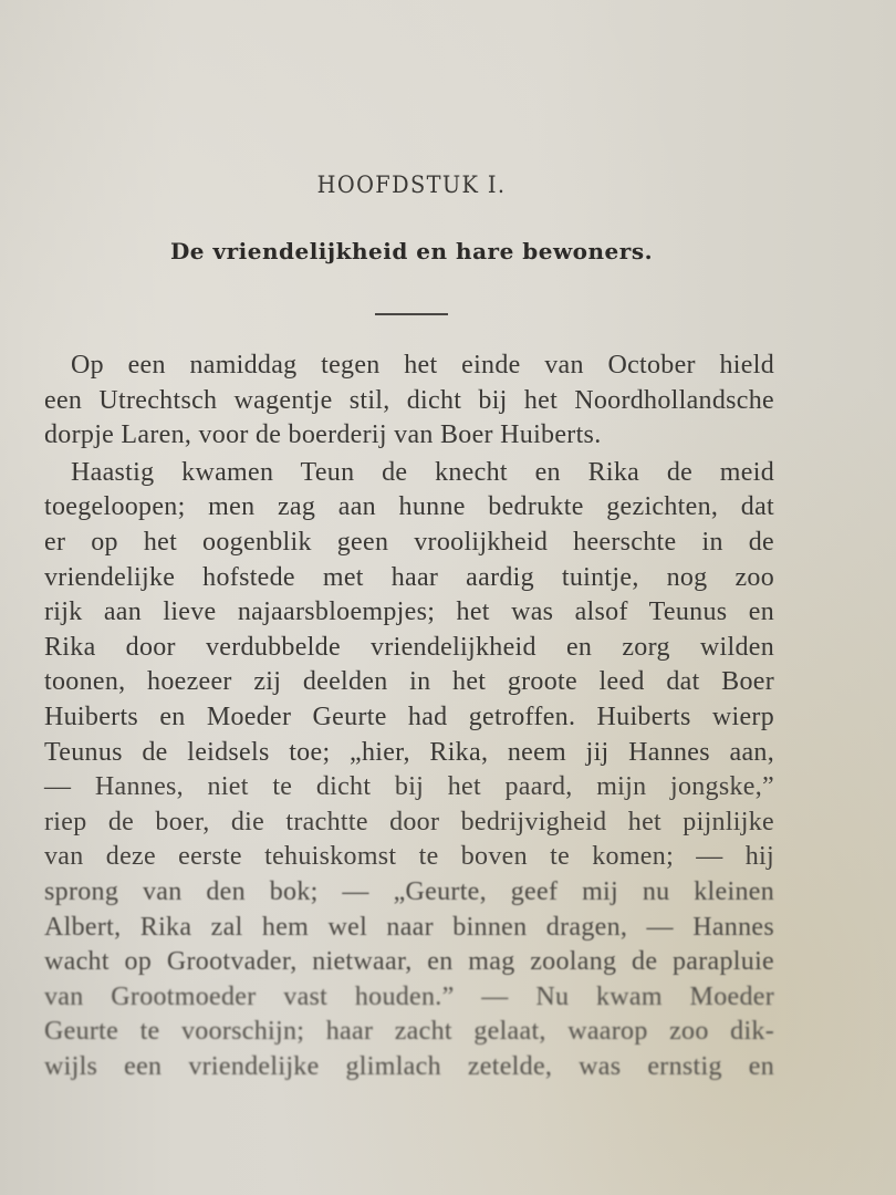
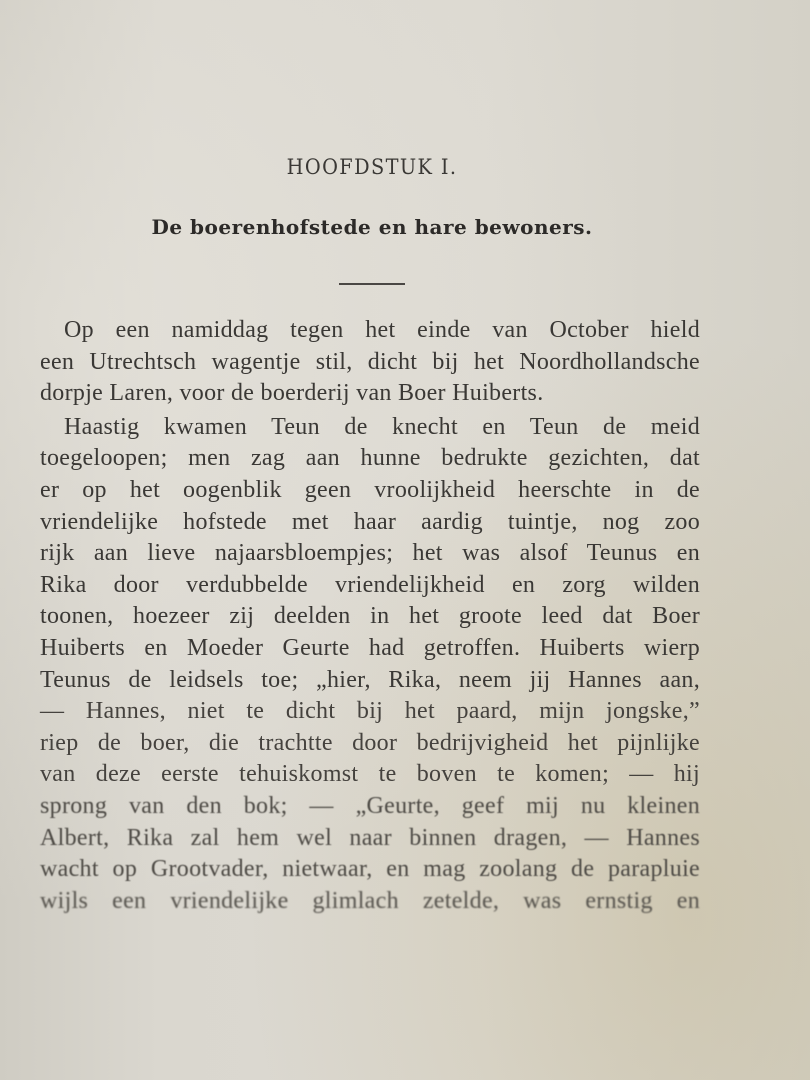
  HOOFDSTUK I.
- De vriendelijkheid en hare bewoners.
+ De boerenhofstede en hare bewoners.
  Op een namiddag tegen het einde van October hield
  een Utrechtsch wagentje stil, dicht bij het Noordhollandsche
  dorpje Laren, voor de boerderij van Boer Huiberts.
- Haastig kwamen Teun de knecht en Rika de meid
+ Haastig kwamen Teun de knecht en Teun de meid
  toegeloopen; men zag aan hunne bedrukte gezichten, dat
  er op het oogenblik geen vroolijkheid heerschte in de
  vriendelijke hofstede met haar aardig tuintje, nog zoo
  rijk aan lieve najaarsbloempjes; het was alsof Teunus en
  Rika door verdubbelde vriendelijkheid en zorg wilden
  toonen, hoezeer zij deelden in het groote leed dat Boer
  Huiberts en Moeder Geurte had getroffen. Huiberts wierp
  Teunus de leidsels toe; „hier, Rika, neem jij Hannes aan,
  — Hannes, niet te dicht bij het paard, mijn jongske,”
  riep de boer, die trachtte door bedrijvigheid het pijnlijke
  van deze eerste tehuiskomst te boven te komen; — hij
  sprong van den bok; — „Geurte, geef mij nu kleinen
  Albert, Rika zal hem wel naar binnen dragen, — Hannes
  wacht op Grootvader, nietwaar, en mag zoolang de parapluie
- van Grootmoeder vast houden.” — Nu kwam Moeder
- Geurte te voorschijn; haar zacht gelaat, waarop zoo dik-
  wijls een vriendelijke glimlach zetelde, was ernstig en
